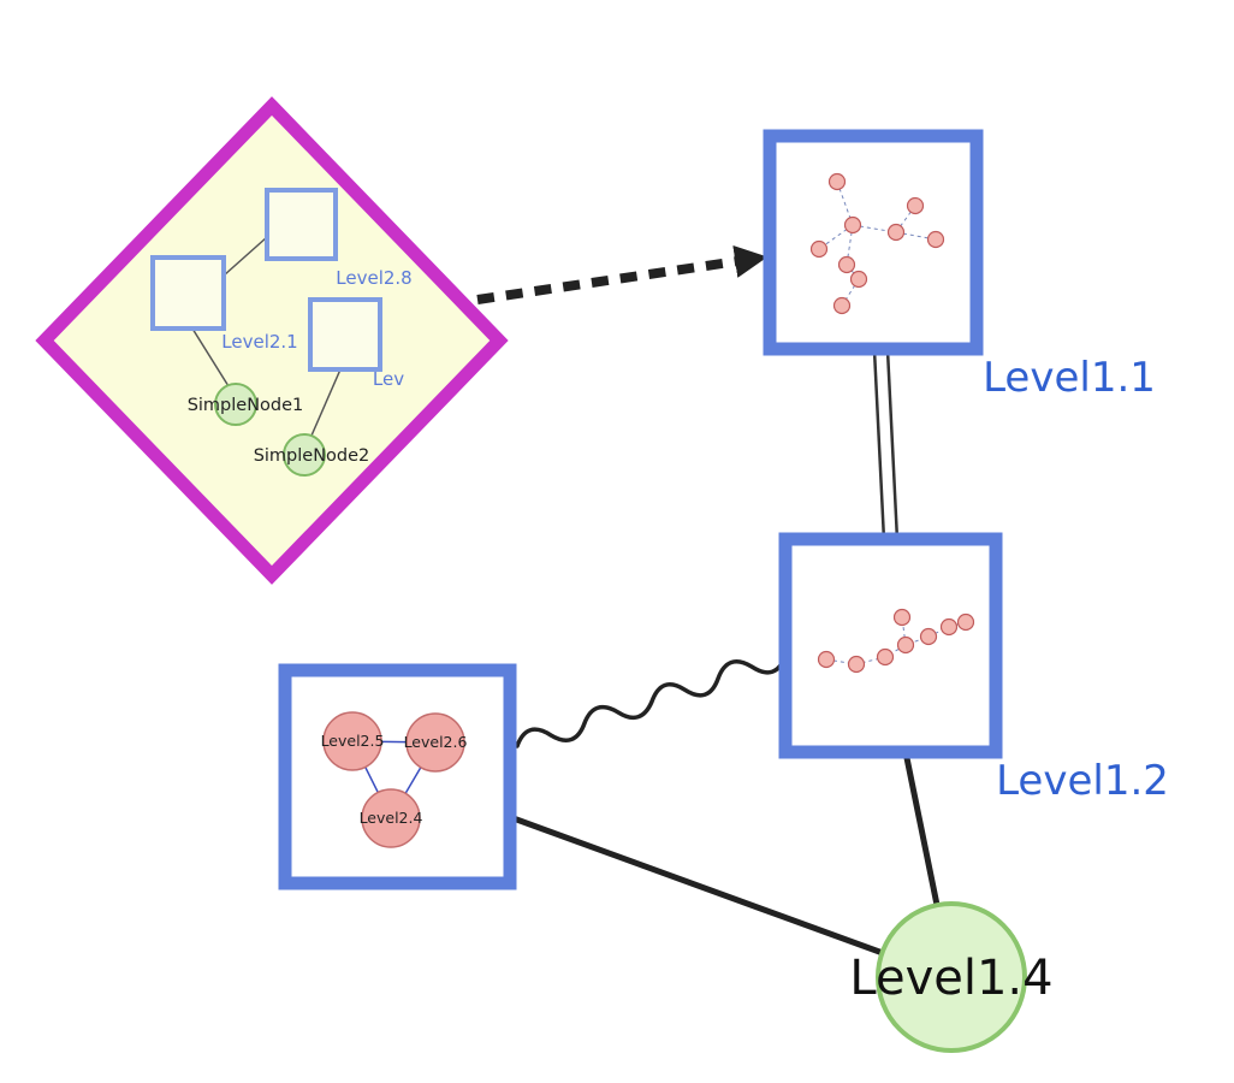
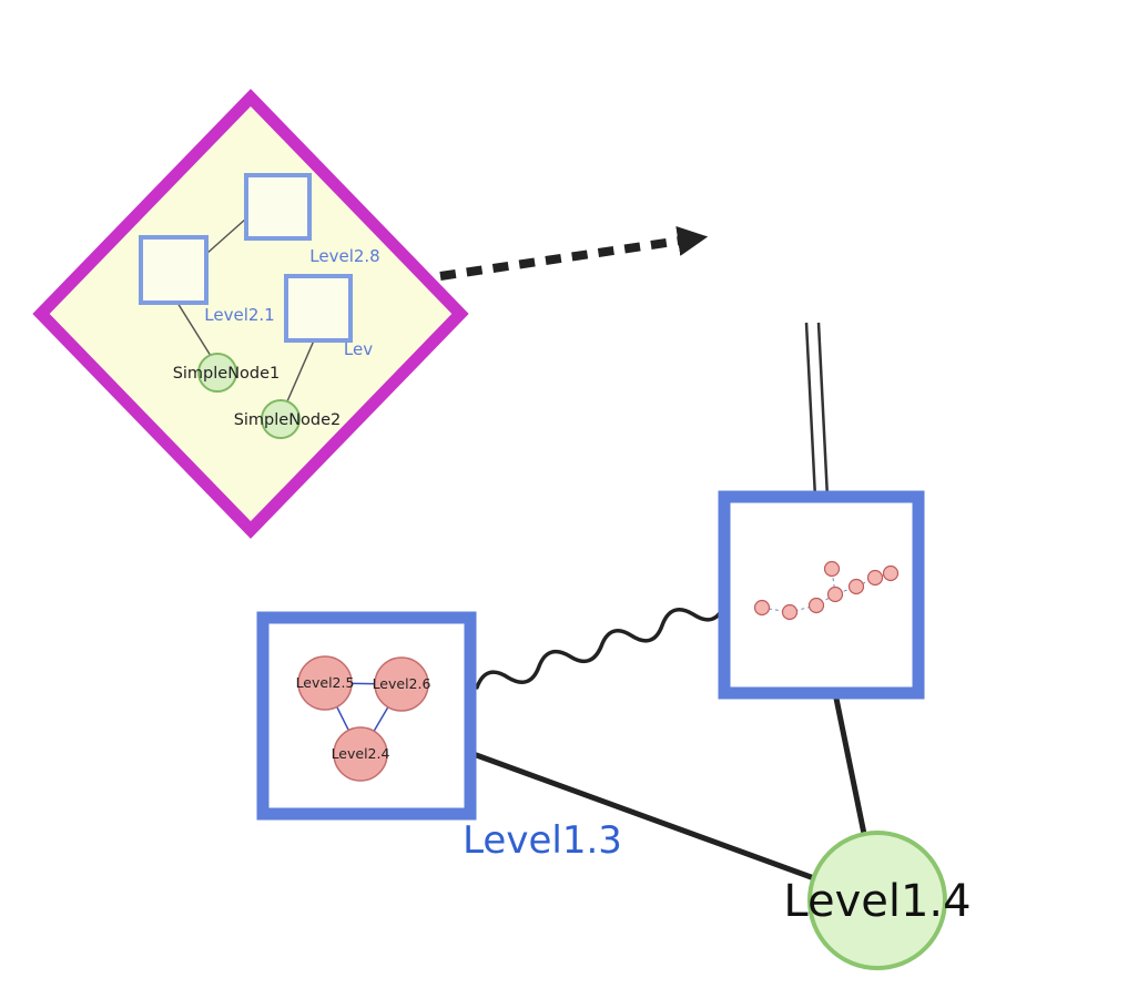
  Level2.8
  Level2.1
  Lev
  SimpleNode1
  SimpleNode2
- Level1.1
- Level1.2
  Level2.5
  Level2.6
  Level2.4
+ Level1.3
  Level1.4
